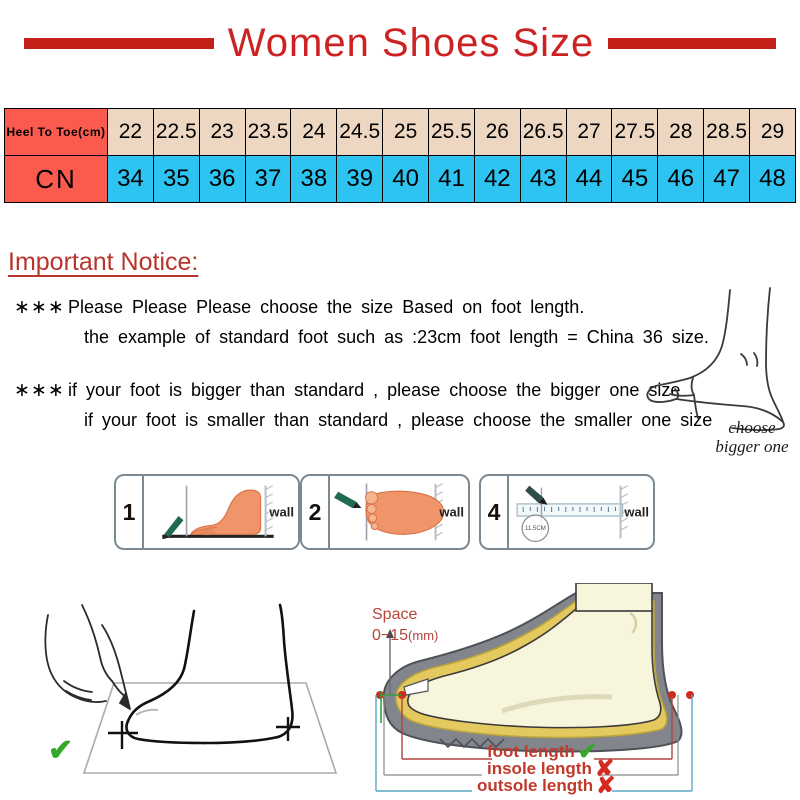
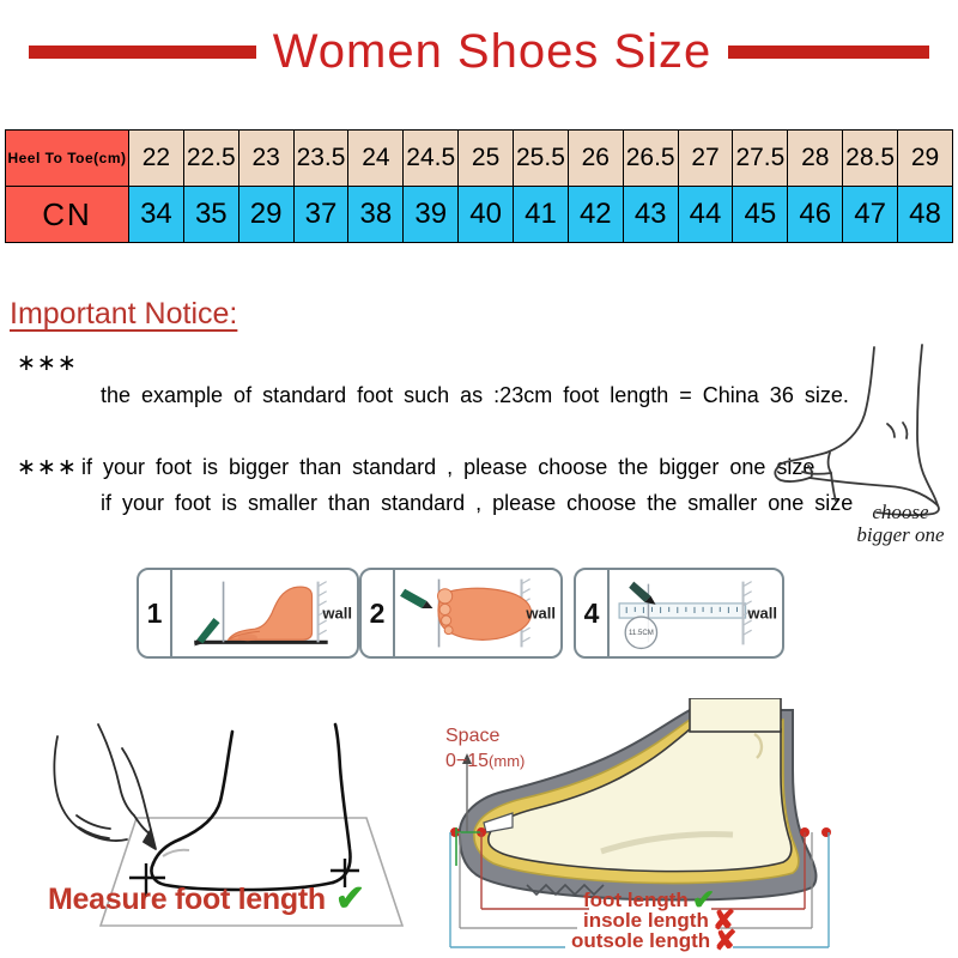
  Women Shoes Size
  Heel To Toe(cm)	22	22.5	23	23.5	24	24.5	25	25.5	26	26.5	27	27.5	28	28.5	29
- CN	34	35	36	37	38	39	40	41	42	43	44	45	46	47	48
+ CN	34	35	29	37	38	39	40	41	42	43	44	45	46	47	48
  Important Notice:
  ∗∗∗
- Please Please Please choose the size Based on foot length.
  the example of standard foot such as :23cm foot length = China 36 size.
  ∗∗∗
  if your foot is bigger than standard , please choose the bigger one siz
  if your foot is smaller than standard , please choose the smaller one size
  choose
  bigger one
  1
  wall
  2
  wall
  4
  wall
+ Measure foot length
  ✔
  Space
  0−15(mm)
  foot length
  ✔
  insole length
  ✘
  outsole length
  ✘
